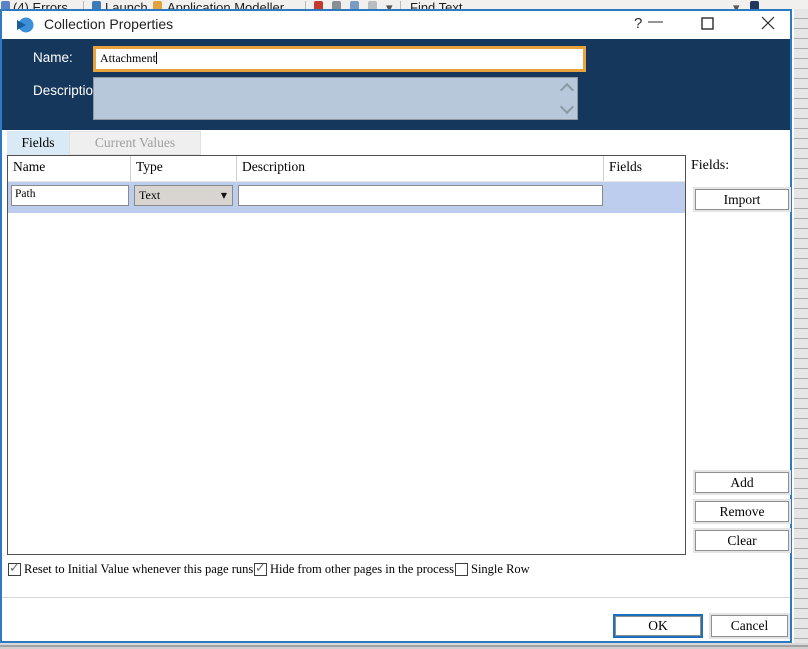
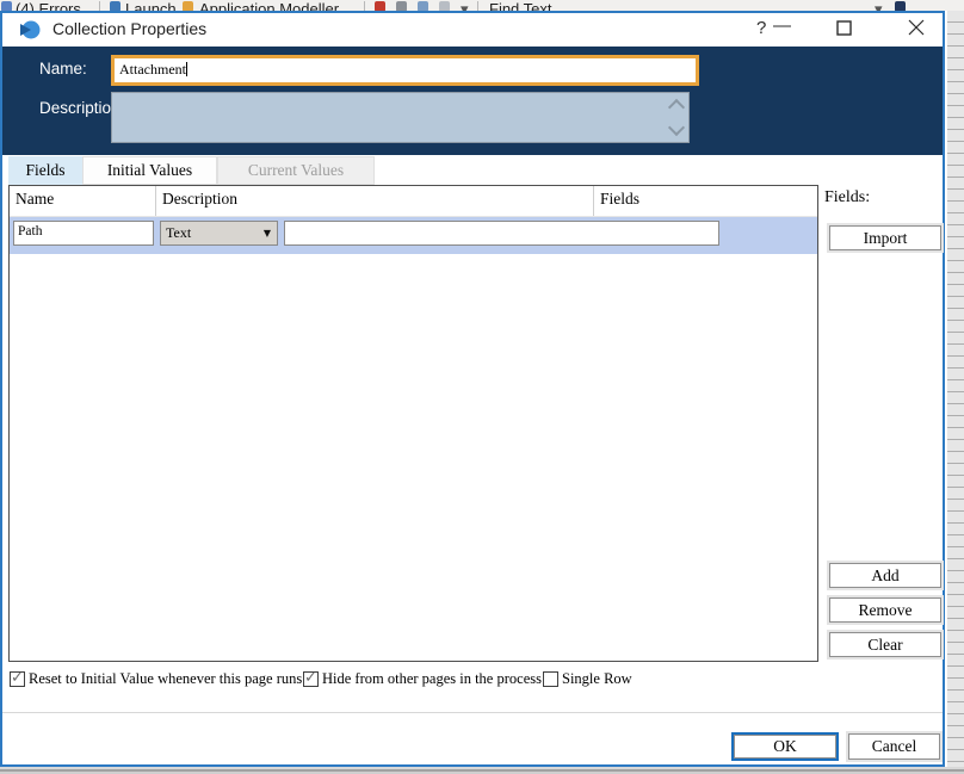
  (4) Errors
  Launch
  Application Modeller
  ▾
  Find Text
  ▾
  Collection Properties
  ?
  —
  Name:
  Attachment
  Descriptio
  Fields
+ Initial Values
  Current Values
  Name
- Type
  Description
  Fields
  Path
  Text
  ▼
  Fields:
  Import
  Add
  Remove
  Clear
  ✓
  Reset to Initial Value whenever this page runs
  ✓
  Hide from other pages in the process
  Single Row
  OK
  Cancel
